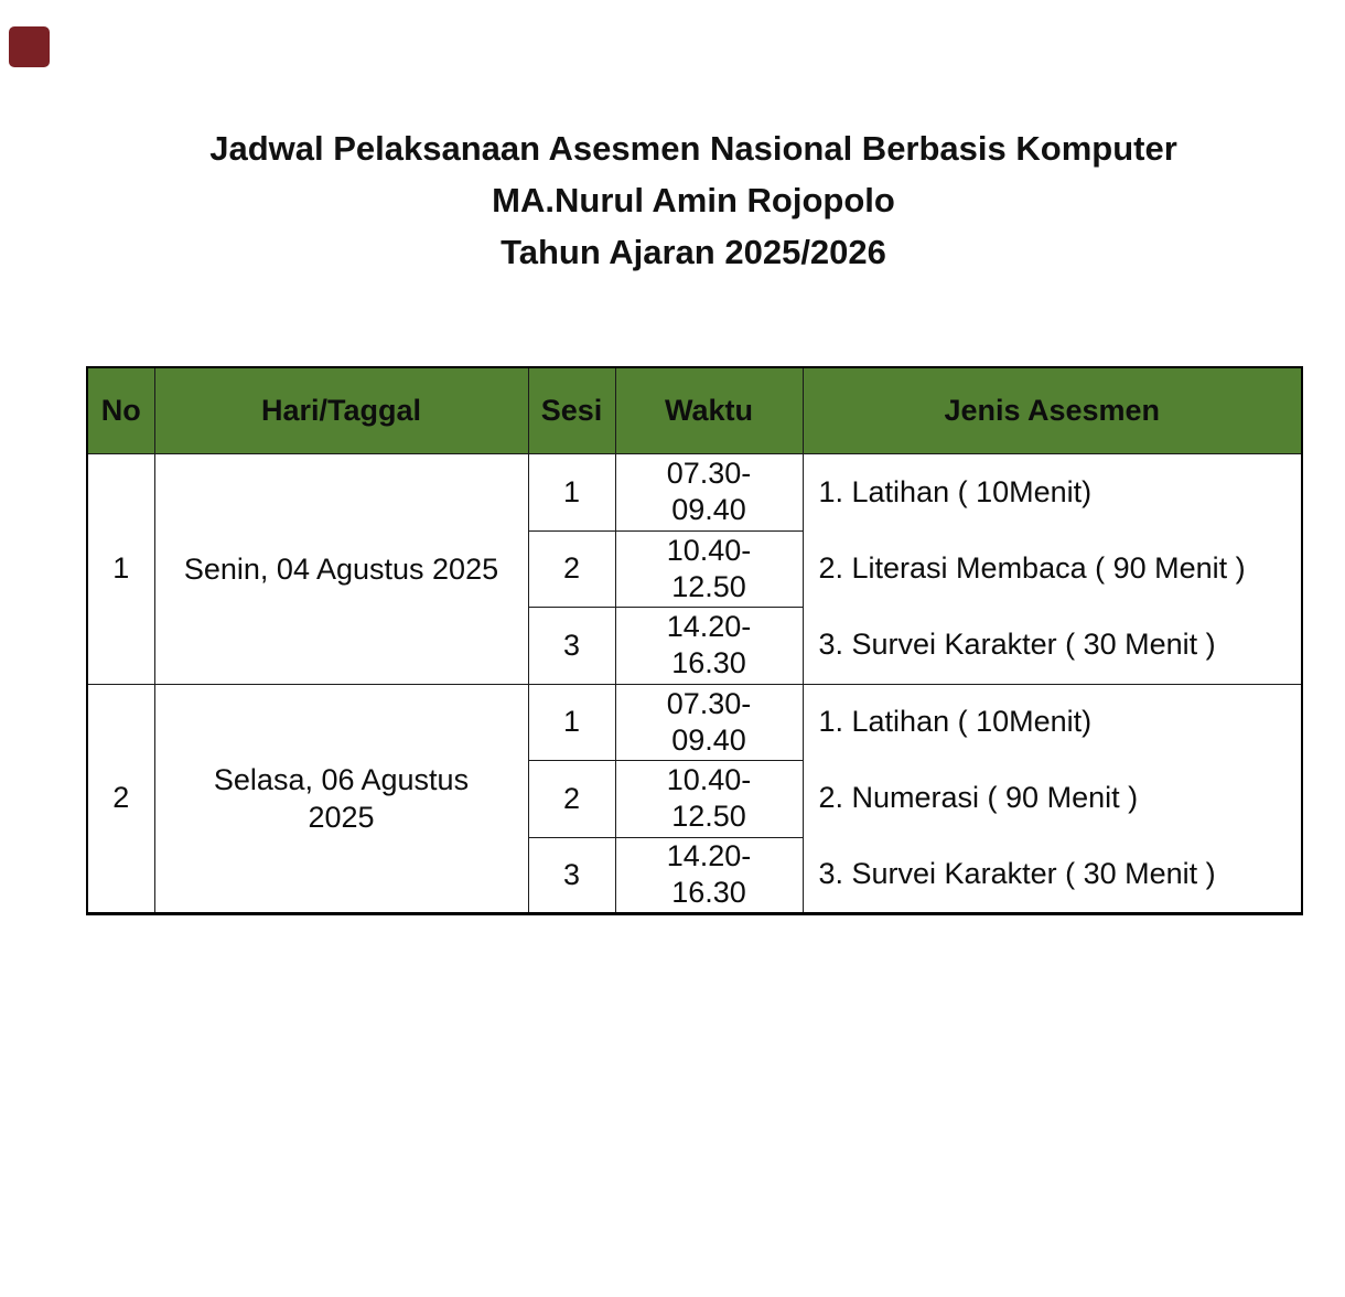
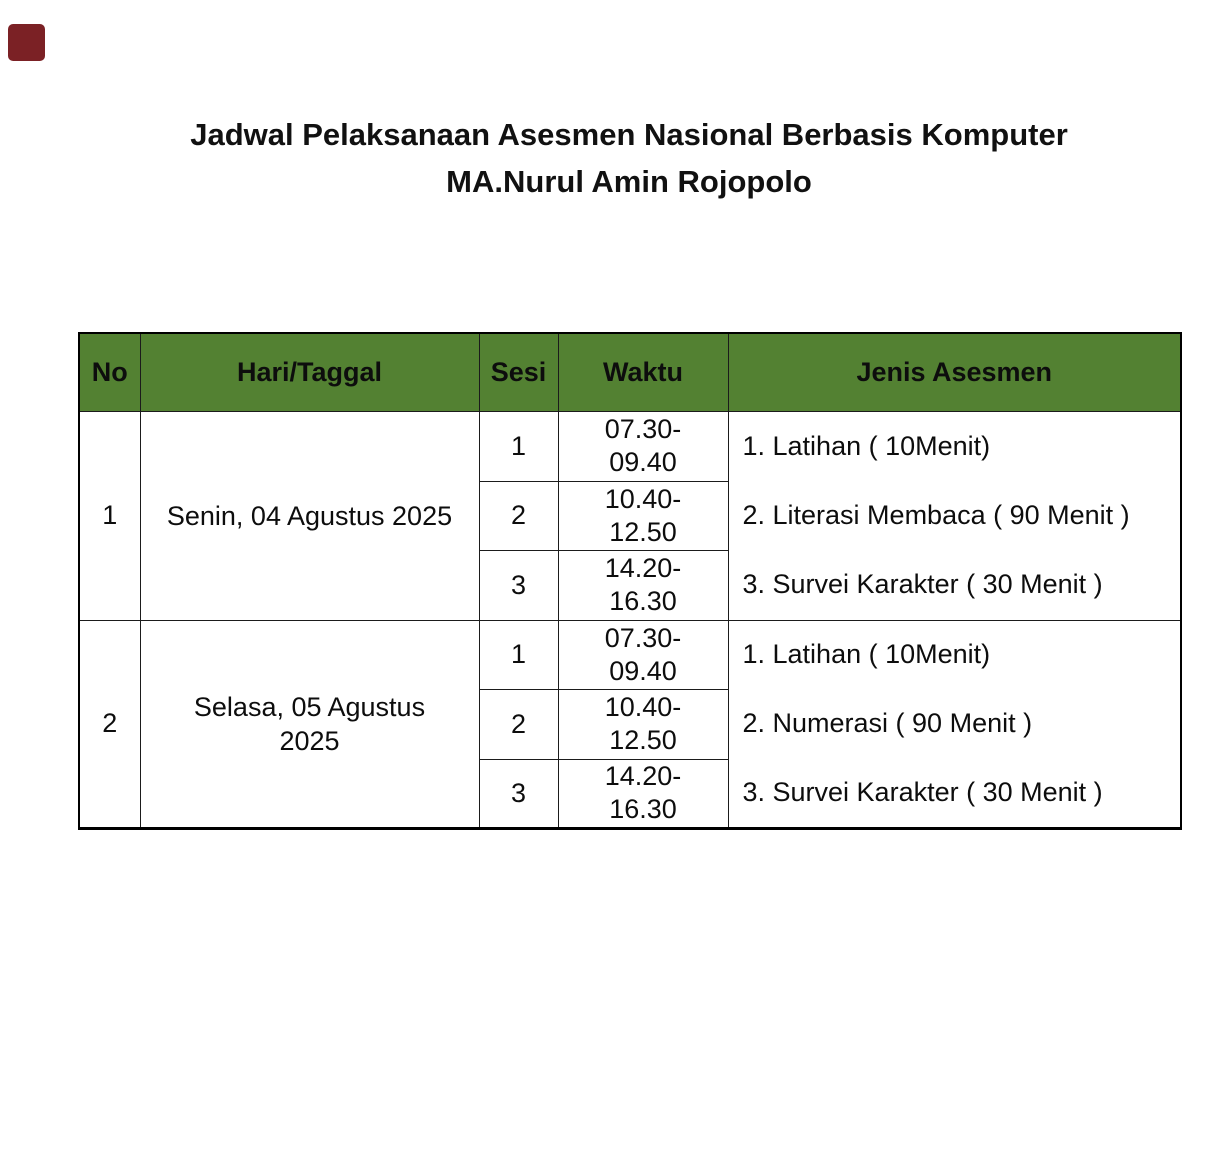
  Jadwal Pelaksanaan Asesmen Nasional Berbasis Komputer
  MA.Nurul Amin Rojopolo
- Tahun Ajaran 2025/2026
  No	Hari/Taggal	Sesi	Waktu	Jenis Asesmen
  1	Senin, 04 Agustus 2025	1	07.30- 09.40	1. Latihan ( 10Menit) 2. Literasi Membaca ( 90 Menit ) 3. Survei Karakter ( 30 Menit )
  2	10.40- 12.50
  3	14.20- 16.30
- 2	Selasa, 06 Agustus 2025	1	07.30- 09.40	1. Latihan ( 10Menit) 2. Numerasi ( 90 Menit ) 3. Survei Karakter ( 30 Menit )
+ 2	Selasa, 05 Agustus 2025	1	07.30- 09.40	1. Latihan ( 10Menit) 2. Numerasi ( 90 Menit ) 3. Survei Karakter ( 30 Menit )
  2	10.40- 12.50
  3	14.20- 16.30
